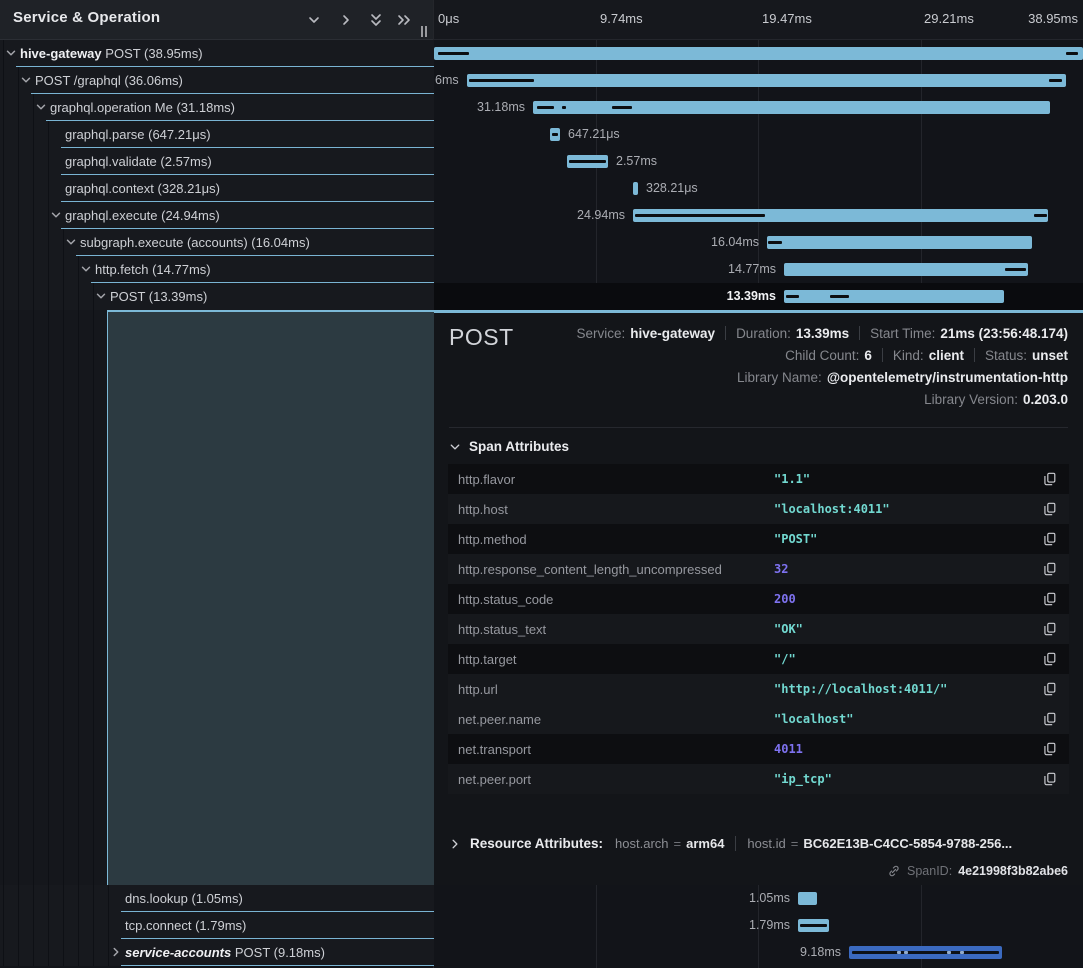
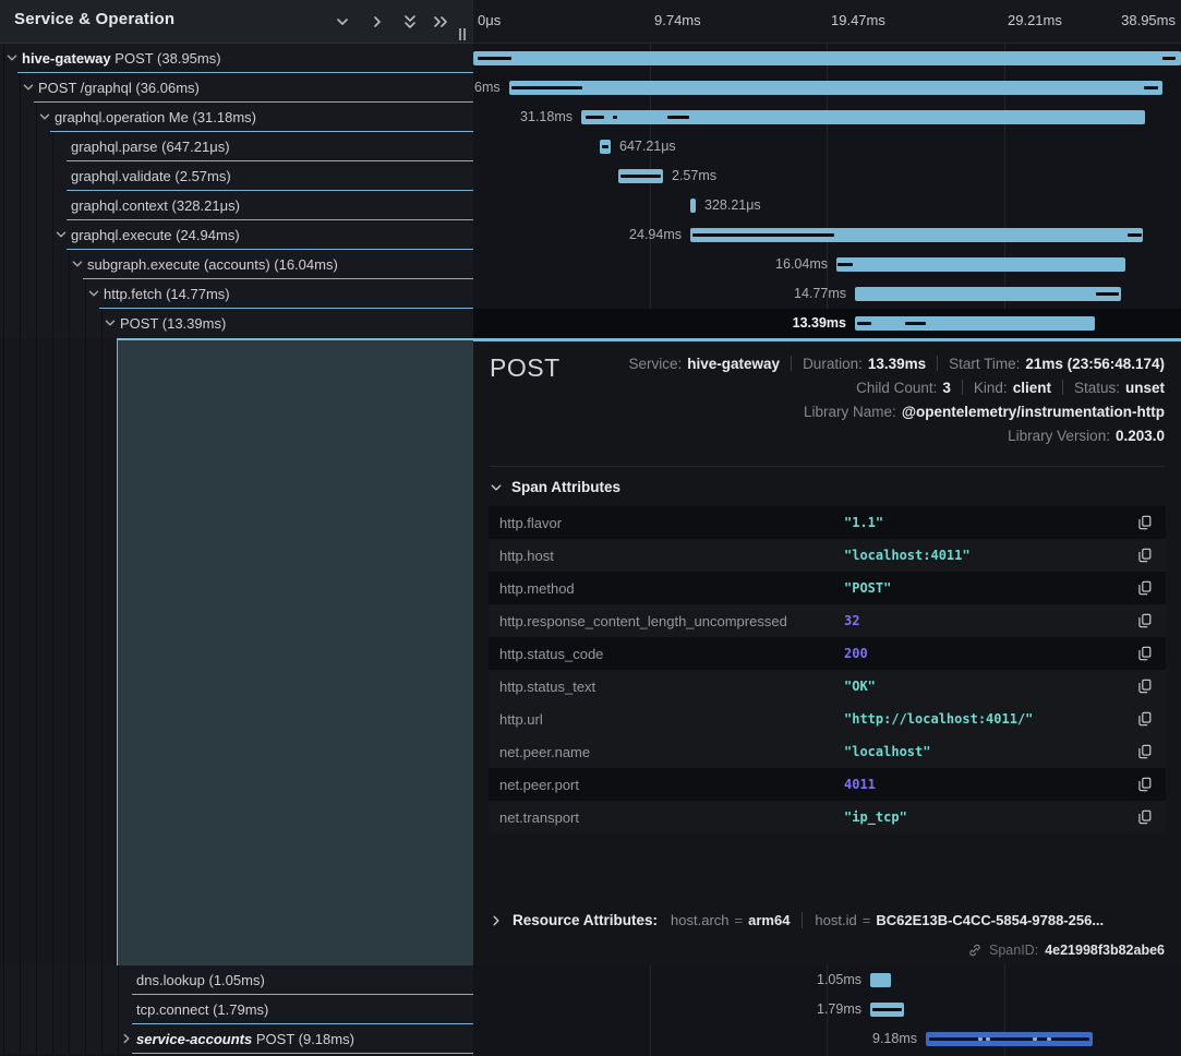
  Service & Operation
  hive-gateway POST (38.95ms)
  POST /graphql (36.06ms)
  graphql.operation Me (31.18ms)
  graphql.parse (647.21μs)
  graphql.validate (2.57ms)
  graphql.context (328.21μs)
  graphql.execute (24.94ms)
  subgraph.execute (accounts) (16.04ms)
  http.fetch (14.77ms)
  POST (13.39ms)
  dns.lookup (1.05ms)
  tcp.connect (1.79ms)
  service-accounts POST (9.18ms)
  0μs
  9.74ms
  19.47ms
  29.21ms
  38.95ms
  6ms
  31.18ms
  647.21μs
  2.57ms
  328.21μs
  24.94ms
  16.04ms
  14.77ms
  13.39ms
  POST
  Service:
  hive-gateway
  Duration:
  13.39ms
  Start Time:
  21ms (23:56:48.174)
  Child Count:
- 6
+ 3
  Kind:
  client
  Status:
  unset
  Library Name:
  @opentelemetry/instrumentation-http
  Library Version:
  0.203.0
  Span Attributes
  http.flavor
  "1.1"
  http.host
  "localhost:4011"
  http.method
  "POST"
  http.response_content_length_uncompressed
  32
  http.status_code
  200
  http.status_text
  "OK"
- http.target
- "/"
  http.url
  "http://localhost:4011/"
  net.peer.name
  "localhost"
- net.transport
+ net.peer.port
  4011
- net.peer.port
+ net.transport
  "ip_tcp"
  Resource Attributes:
  host.arch
  =
  arm64
  host.id
  =
  BC62E13B-C4CC-5854-9788-256...
  SpanID:
  4e21998f3b82abe6
  1.05ms
  1.79ms
  9.18ms
